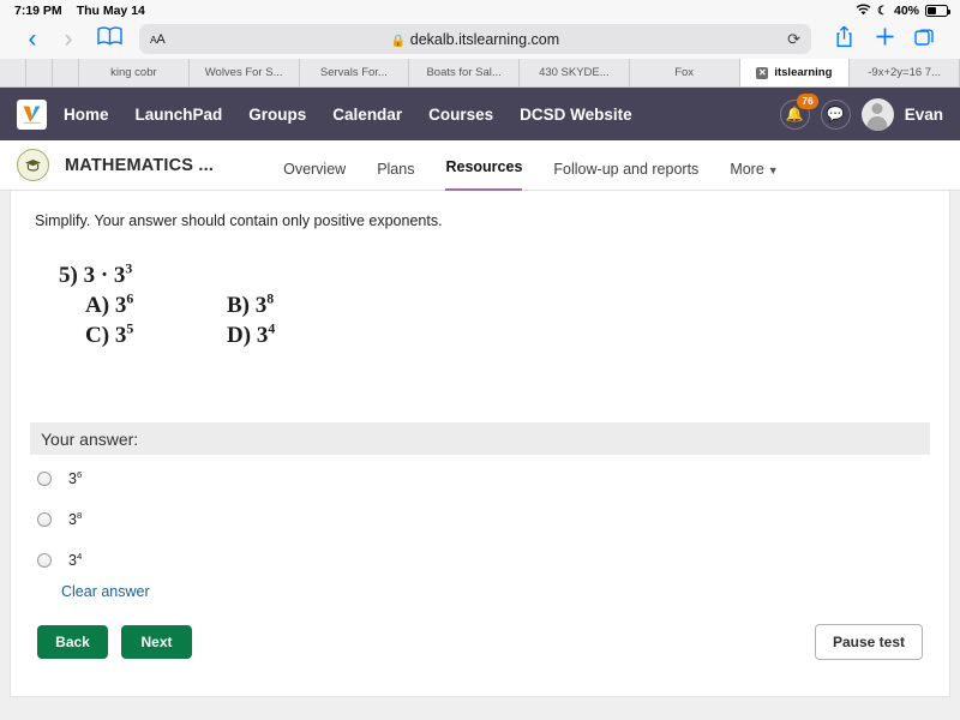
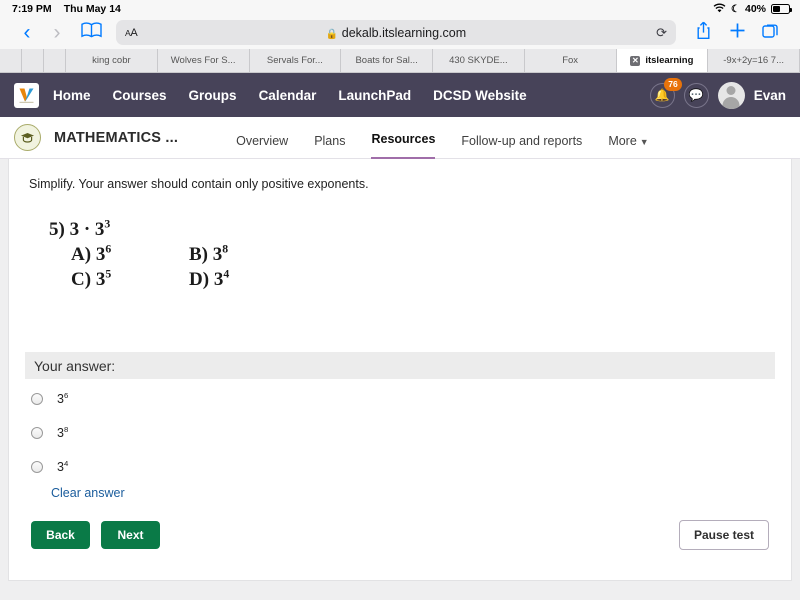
  7:19 PM
  Thu May 14
  ☾
  40%
  ‹
  ›
  AA
  🔒 dekalb.itslearning.com
  ⟳
  king cobr
  Wolves For S...
  Servals For...
  Boats for Sal...
  430 SKYDE...
  Fox
  ✕
  itslearning
  -9x+2y=16 7...
  Home
- LaunchPad
+ Courses
  Groups
  Calendar
- Courses
+ LaunchPad
  DCSD Website
  🔔
  76
  💬
  Evan
  MATHEMATICS ...
  Overview
  Plans
  Resources
  Follow-up and reports
  More ▼
  Simplify. Your answer should contain only positive exponents.
  5) 3 · 33
  A) 36
  B) 38
  C) 35
  D) 34
  Your answer:
  36
  38
  34
  Clear answer
  Back
  Next
  Pause test
